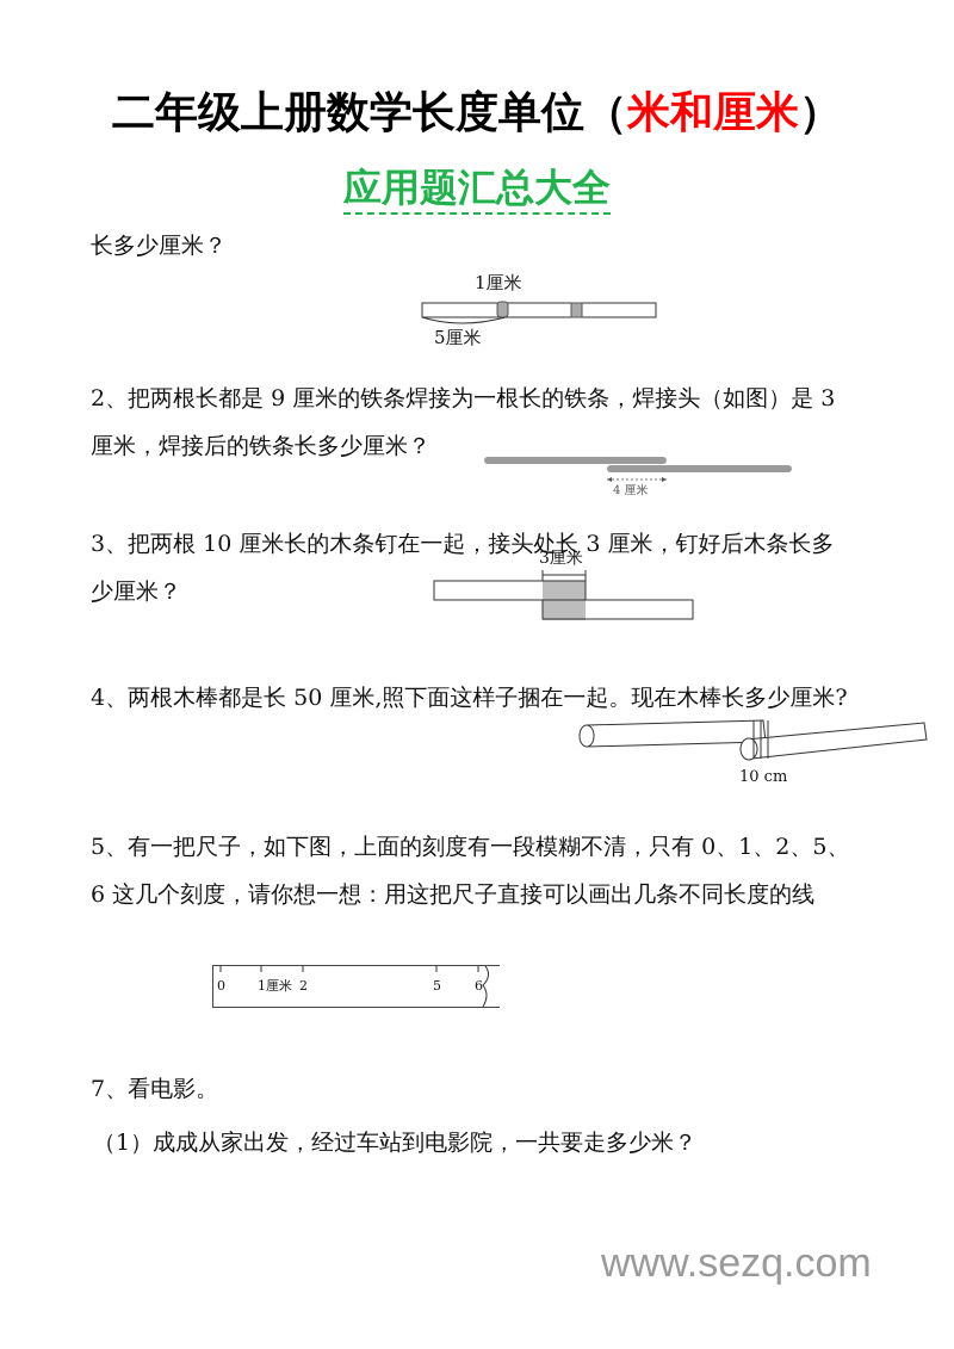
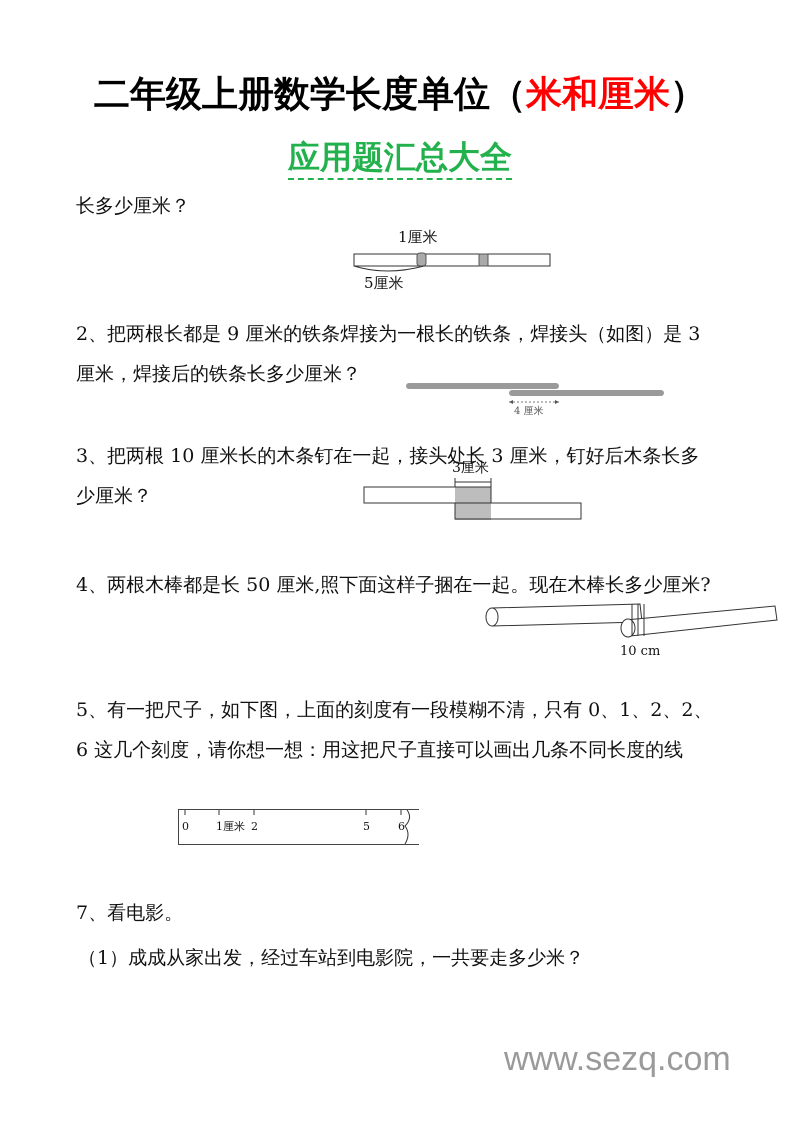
  二年级上册数学长度单位（米和厘米）
  应用题汇总大全
  长多少厘米？
  1厘米
  5厘米
  2、把两根长都是 9 厘米的铁条焊接为一根长的铁条，焊接头（如图）是 3
  厘米，焊接后的铁条长多少厘米？
  4 厘米
  3、把两根 10 厘米长的木条钉在一起，接头处长 3 厘米，钉好后木条长多
  少厘米？
  3厘米
  4、两根木棒都是长 50 厘米,照下面这样子捆在一起。现在木棒长多少厘米?
  10 cm
- 5、有一把尺子，如下图，上面的刻度有一段模糊不清，只有 0、1、2、5、
+ 5、有一把尺子，如下图，上面的刻度有一段模糊不清，只有 0、1、2、2、
  6 这几个刻度，请你想一想：用这把尺子直接可以画出几条不同长度的线
  0
  1厘米
  2
  5
  6
  7、看电影。
  （1）成成从家出发，经过车站到电影院，一共要走多少米？
  www.sezq.com
